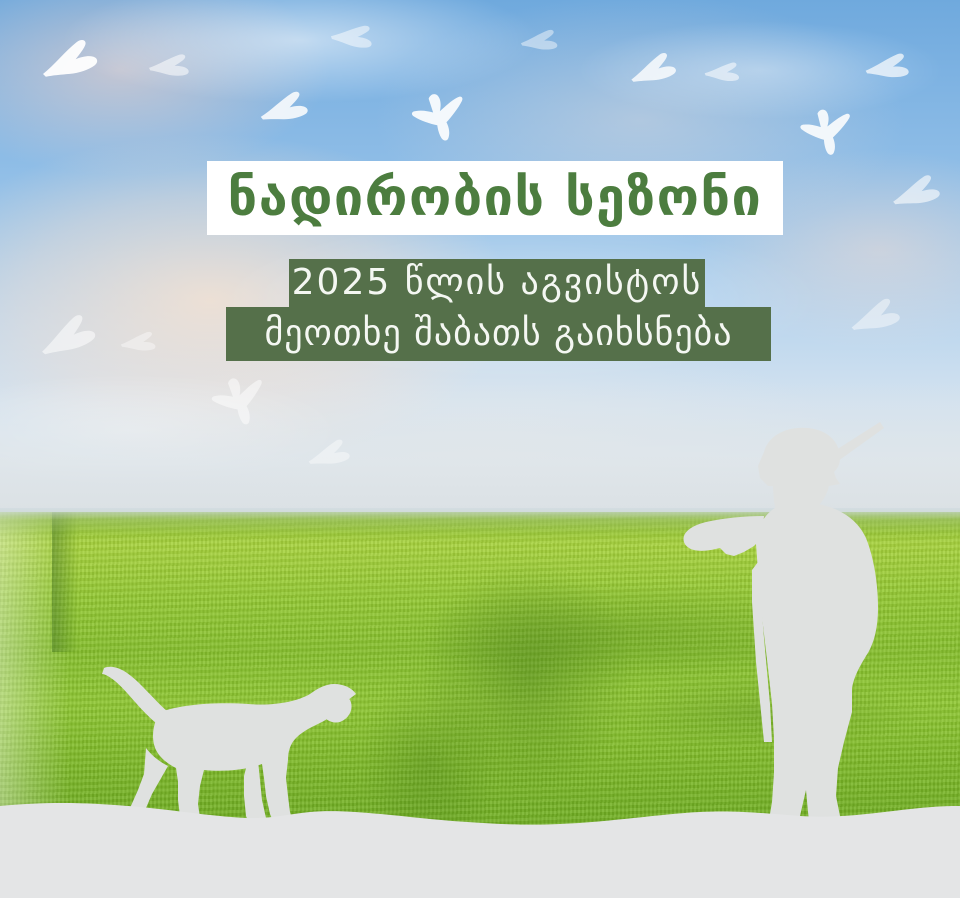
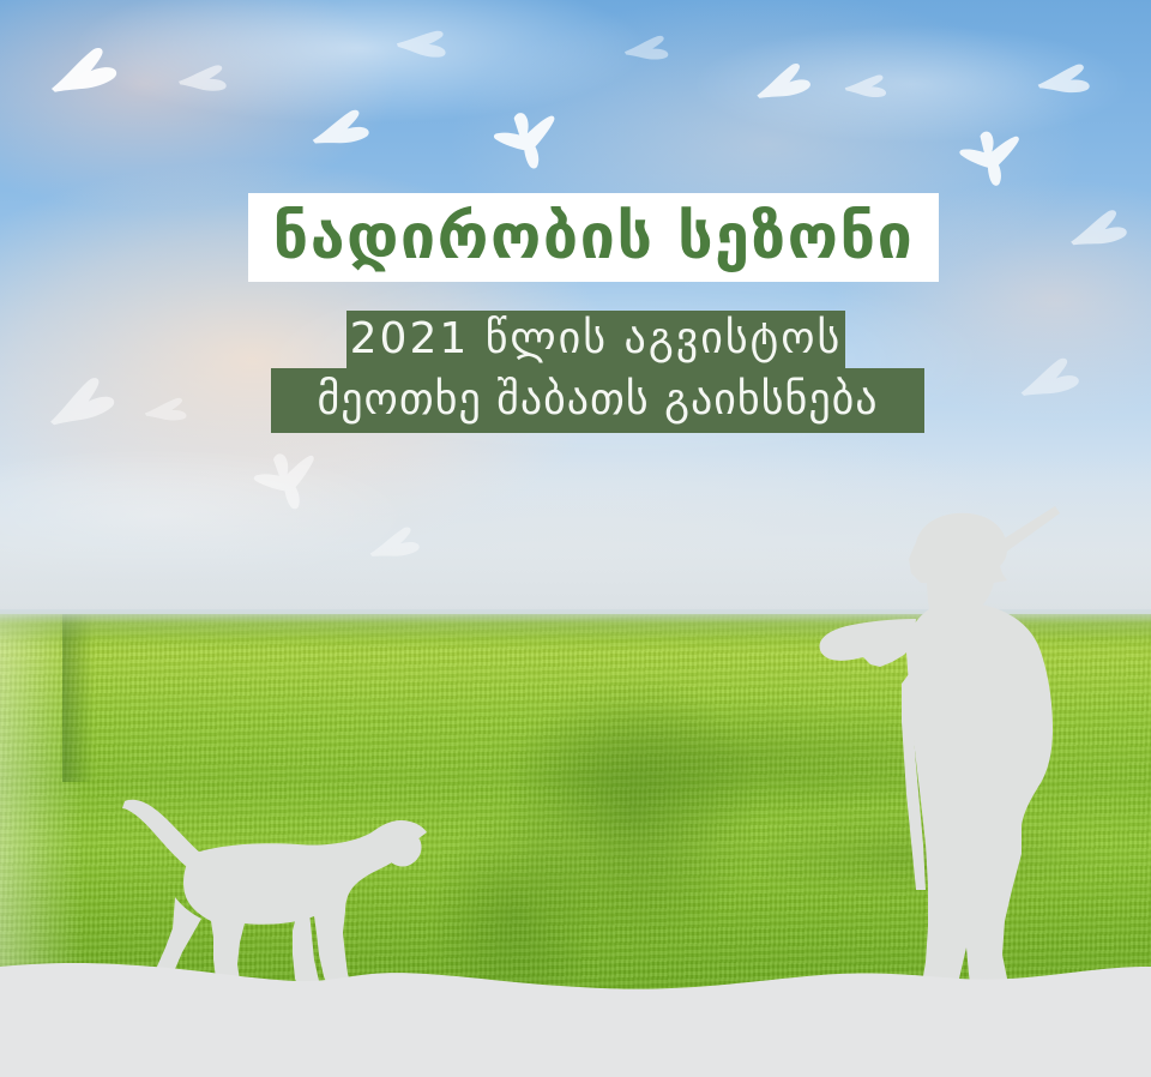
  ნადირობის სეზონი
- 2025 წლის აგვისტოს
+ 2021 წლის აგვისტოს
  მეოთხე შაბათს გაიხსნება
